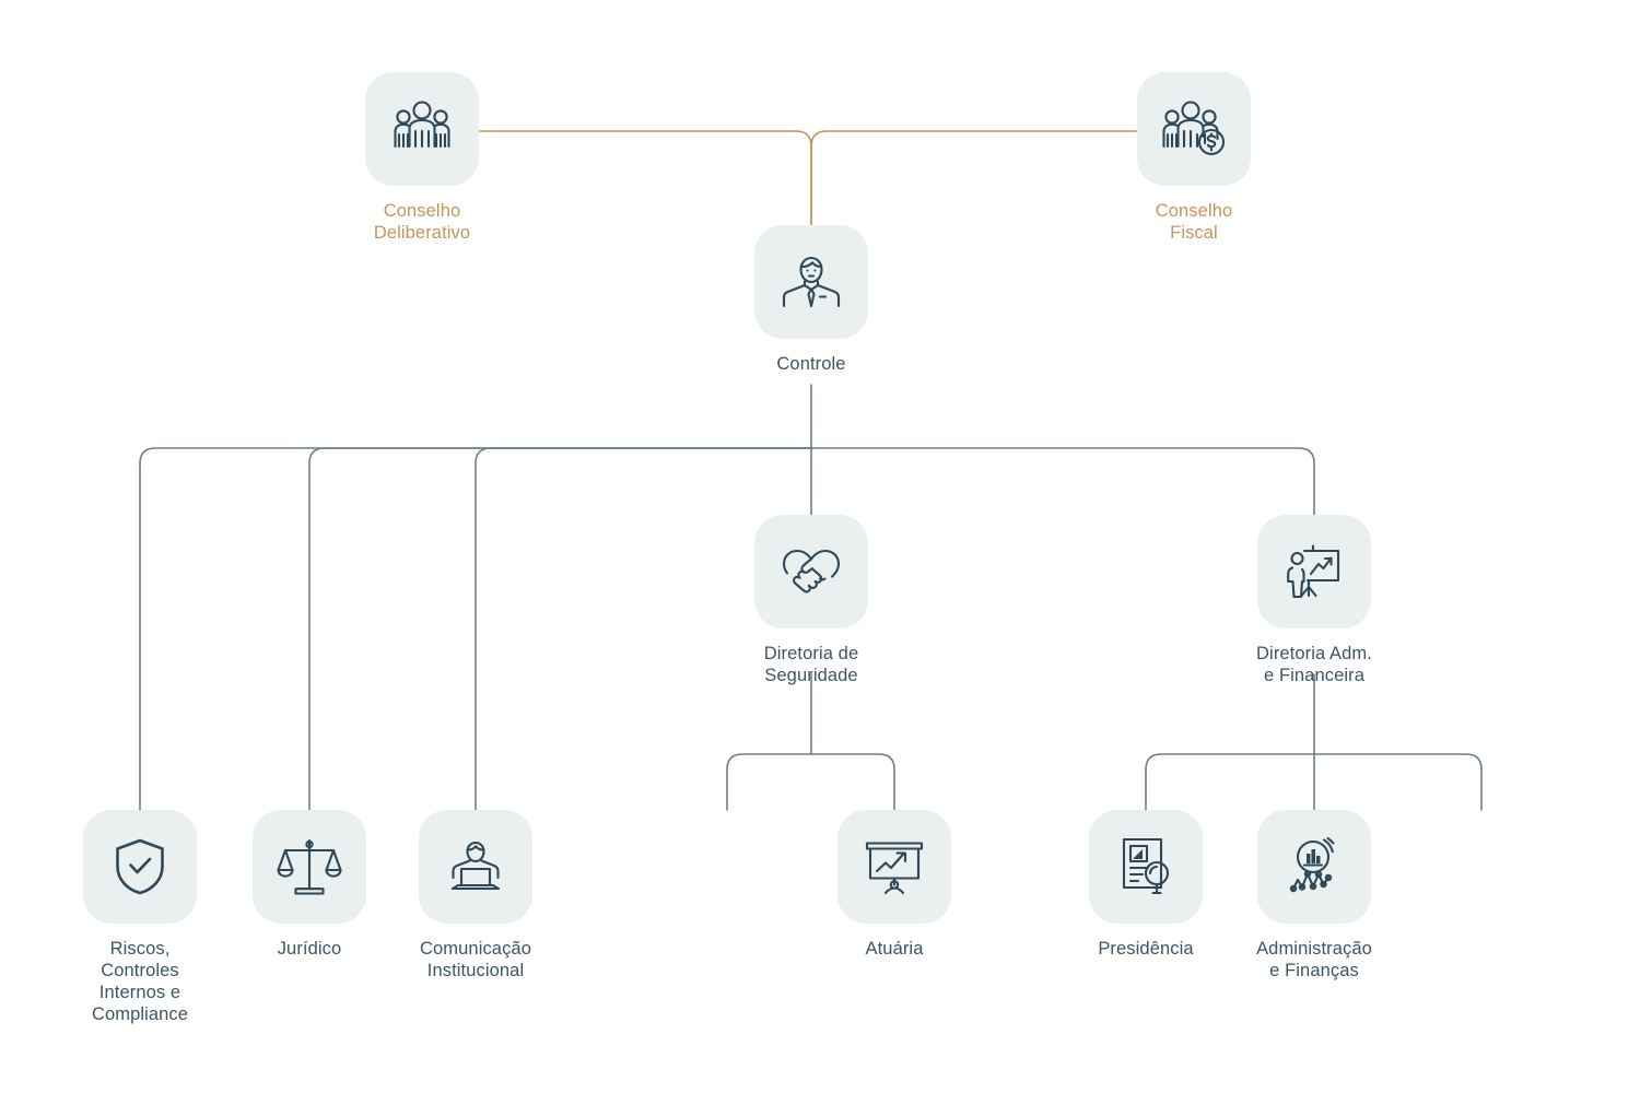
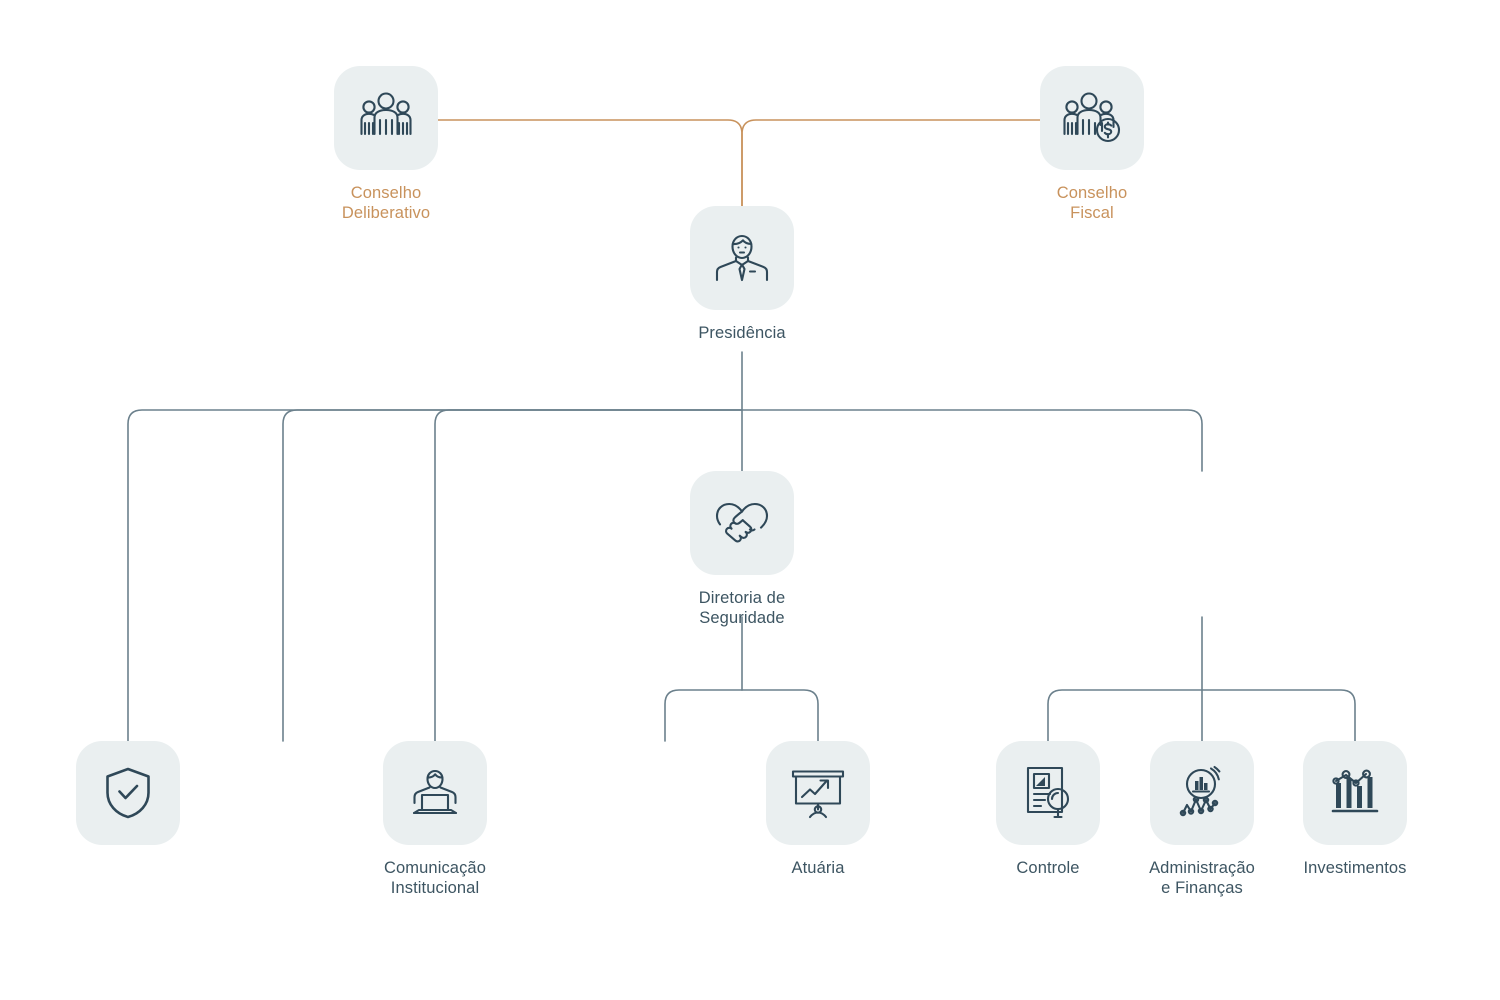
  Conselho
  Deliberativo
  Conselho
  Fiscal
- Controle
+ Presidência
  Diretoria de
  Seguridade
- Diretoria Adm.
- e Financeira
- Riscos,
- Controles
- Internos e
- Compliance
- Jurídico
  Comunicação
  Institucional
  Atuária
- Presidência
+ Controle
  Administração
  e Finanças
+ Investimentos
